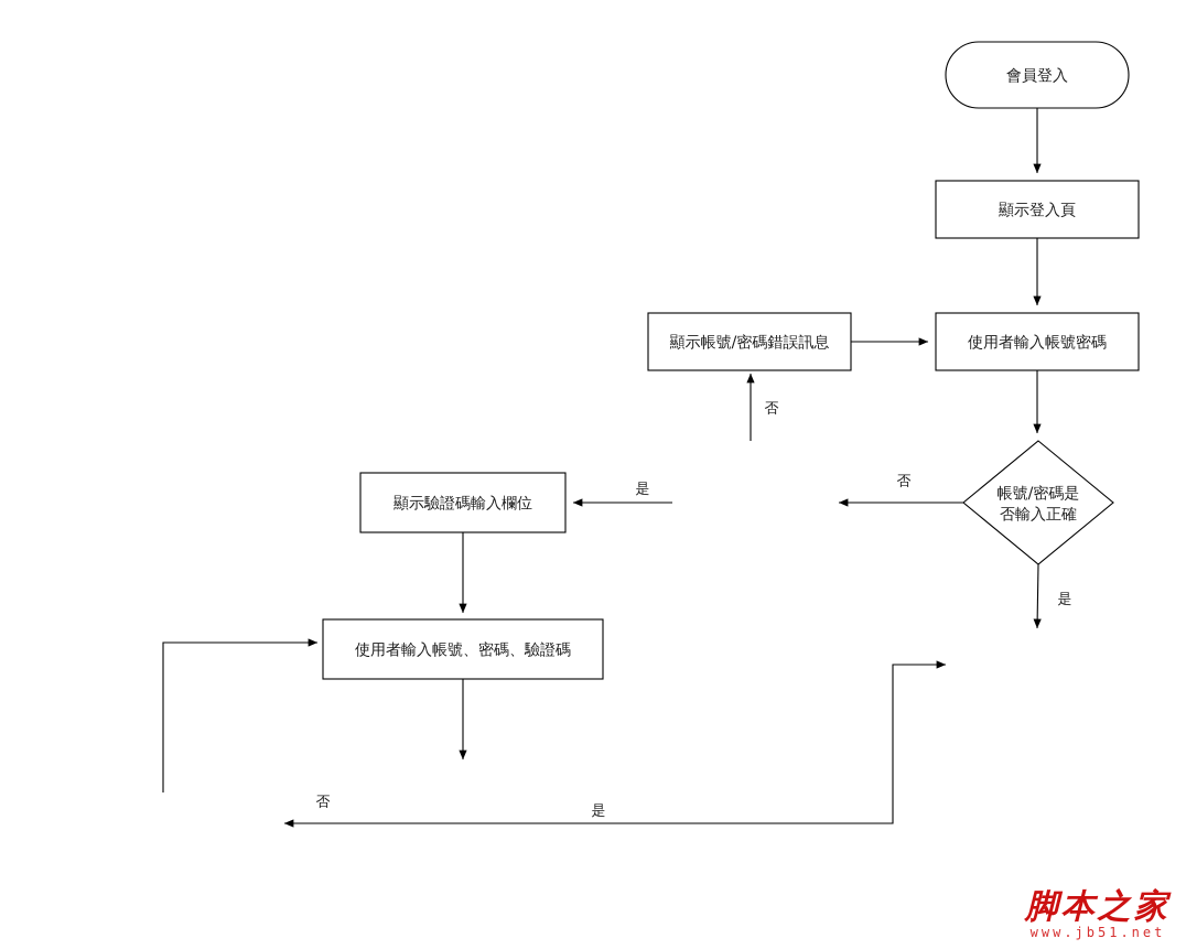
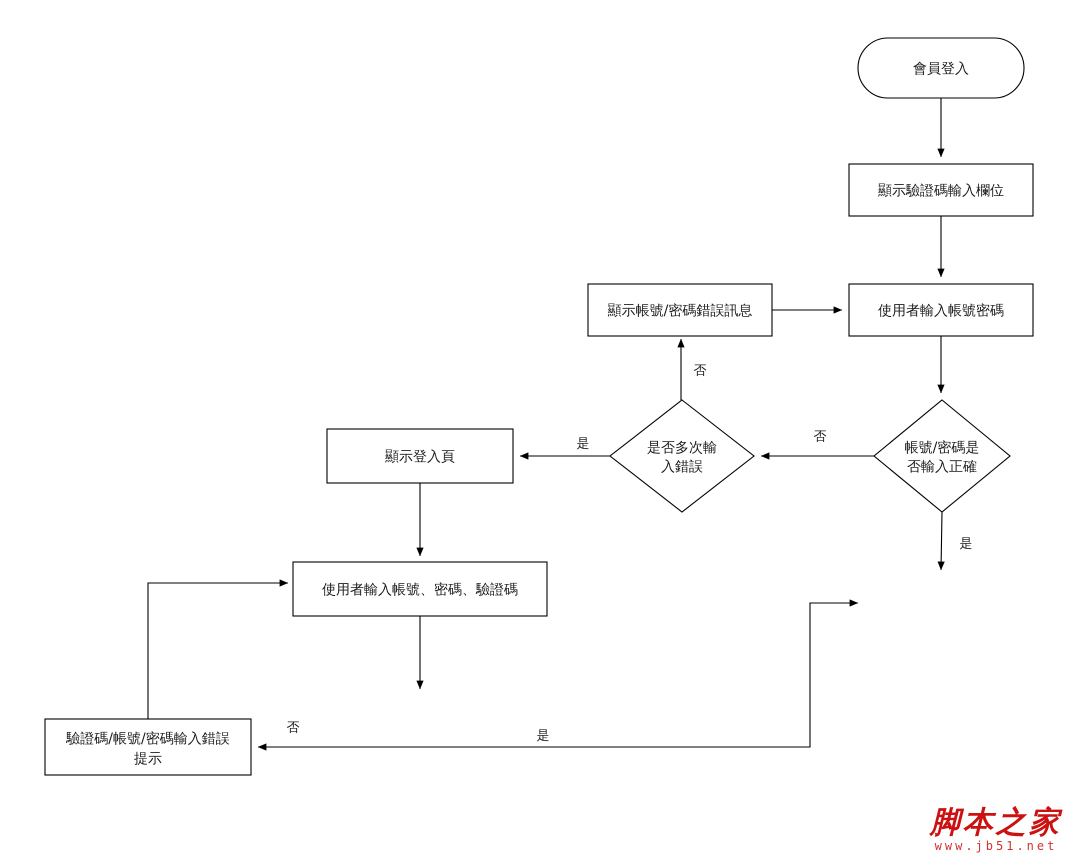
  會員登入
- 顯示登入頁
+ 顯示驗證碼輸入欄位
  使用者輸入帳號密碼
  帳號/密碼是
  否輸入正確
  顯示帳號/密碼錯誤訊息
+ 是否多次輸
+ 入錯誤
- 顯示驗證碼輸入欄位
+ 顯示登入頁
  使用者輸入帳號、密碼、驗證碼
+ 驗證碼/帳號/密碼輸入錯誤
+ 提示
  否
  否
  是
  是
  是
  否
  脚本之家
  www.jb51.net
